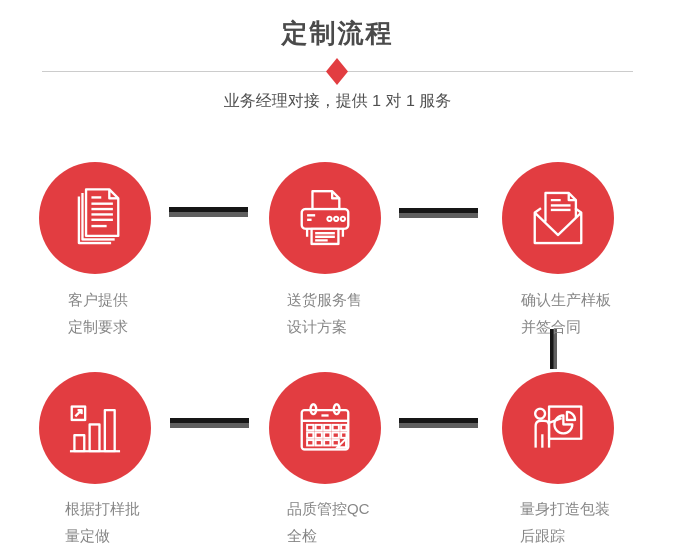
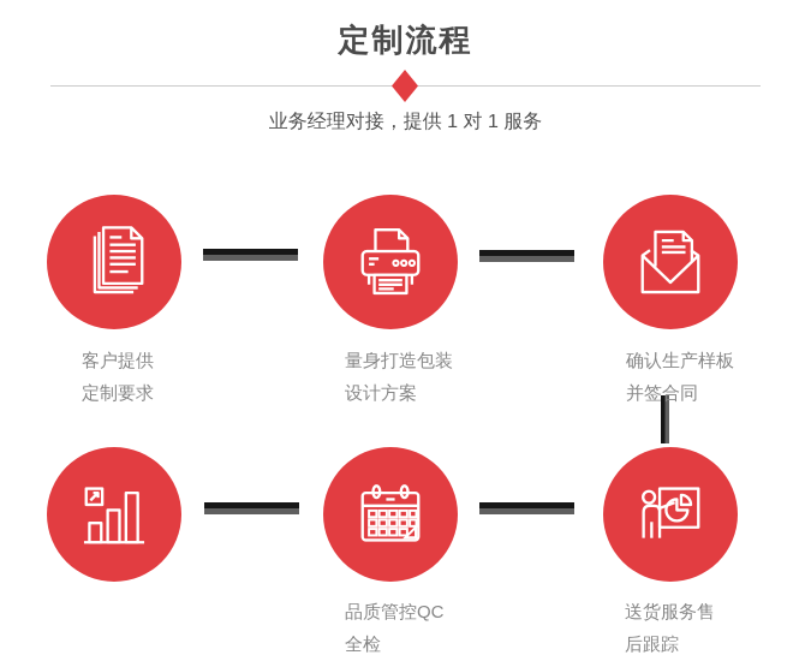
  定制流程
  业务经理对接，提供 1 对 1 服务
  客户提供
  定制要求
- 送货服务售
+ 量身打造包装
  设计方案
  确认生产样板
  并签合同
- 根据打样批
- 量定做
  品质管控QC
  全检
- 量身打造包装
+ 送货服务售
  后跟踪
